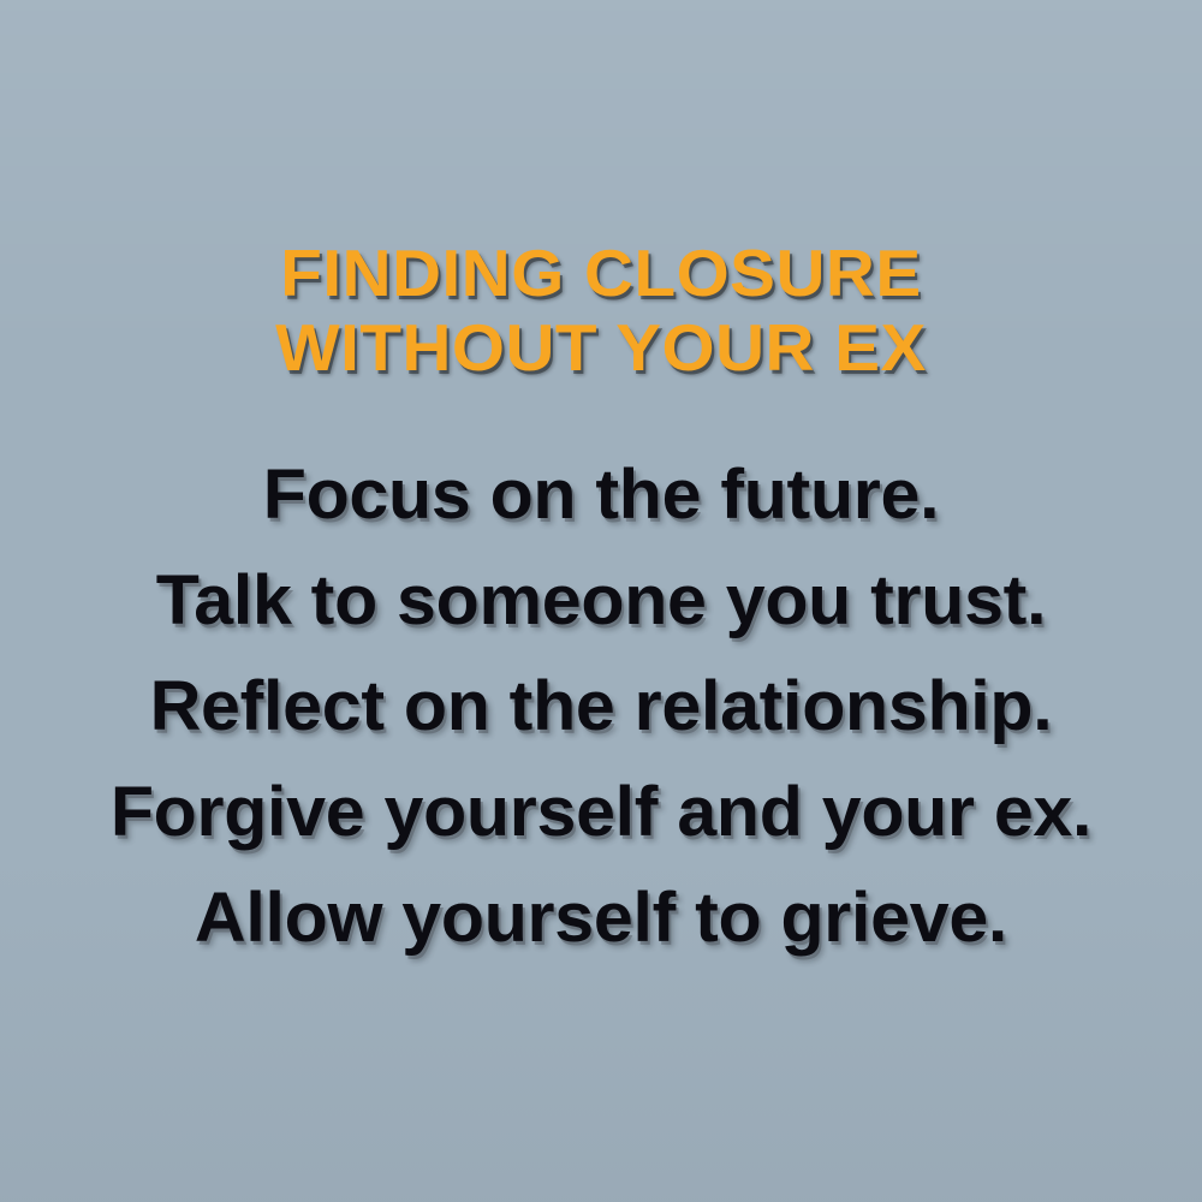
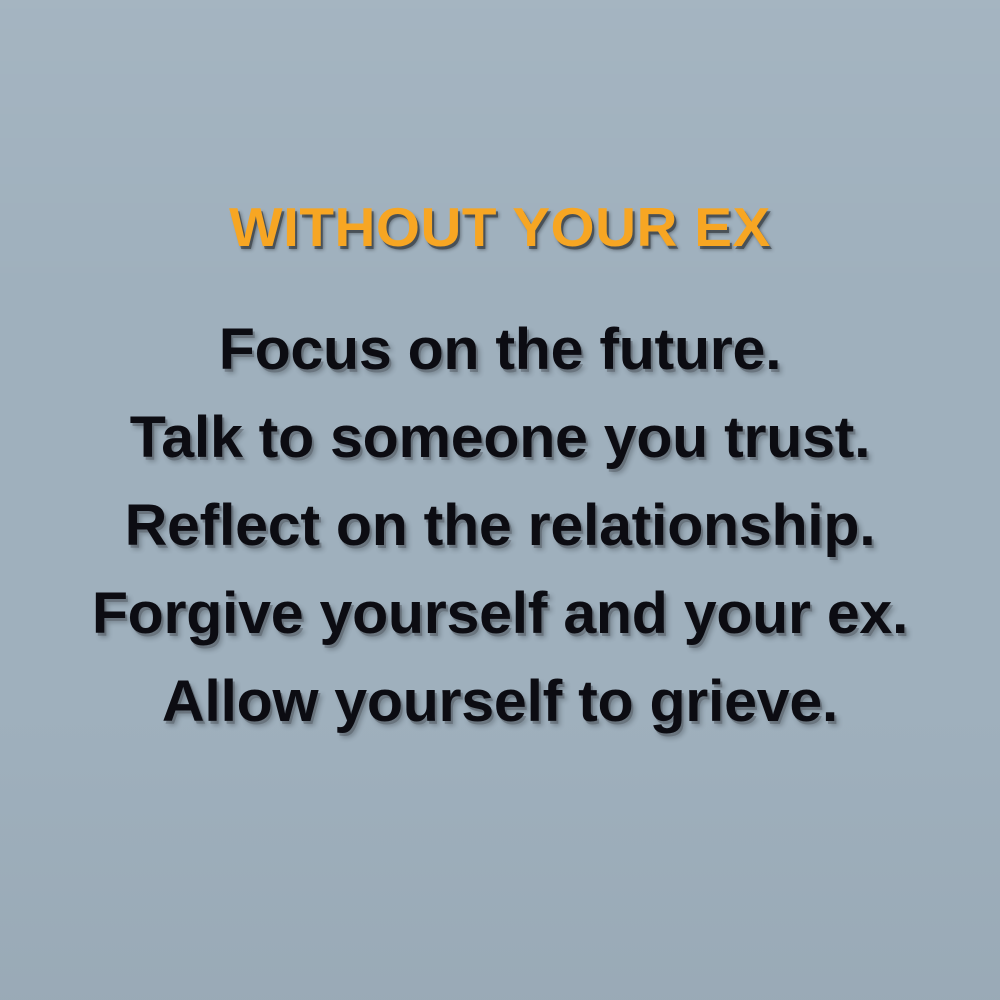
- FINDING CLOSURE
  WITHOUT YOUR EX
  Focus on the future.
  Talk to someone you trust.
  Reflect on the relationship.
  Forgive yourself and your ex.
  Allow yourself to grieve.
